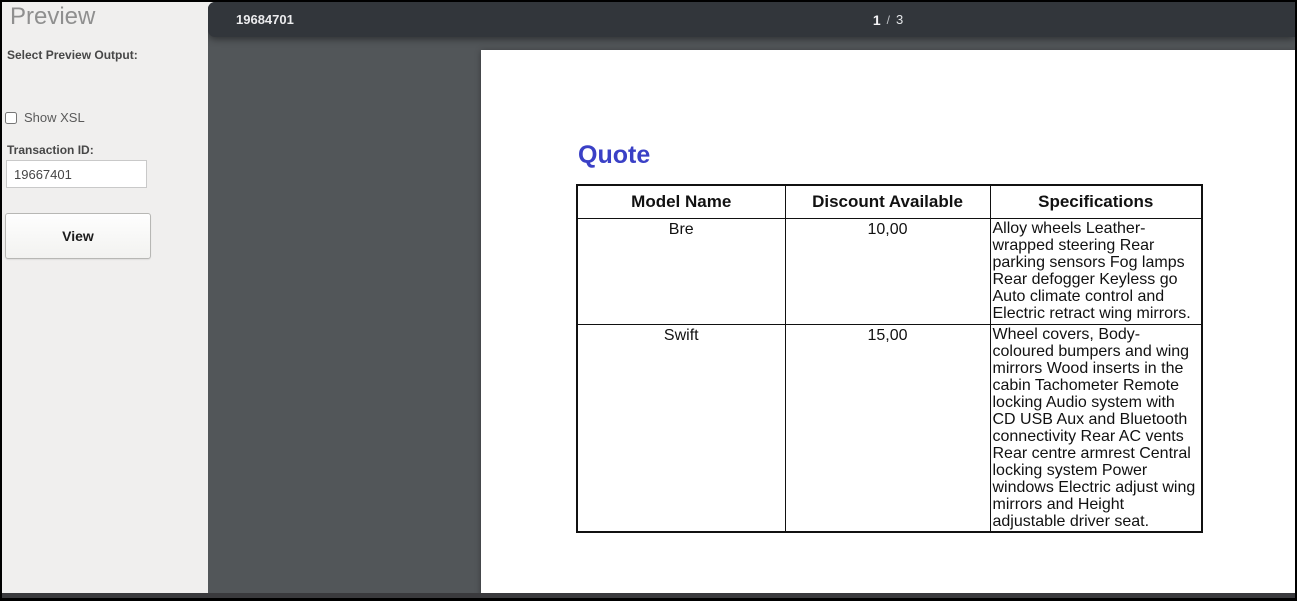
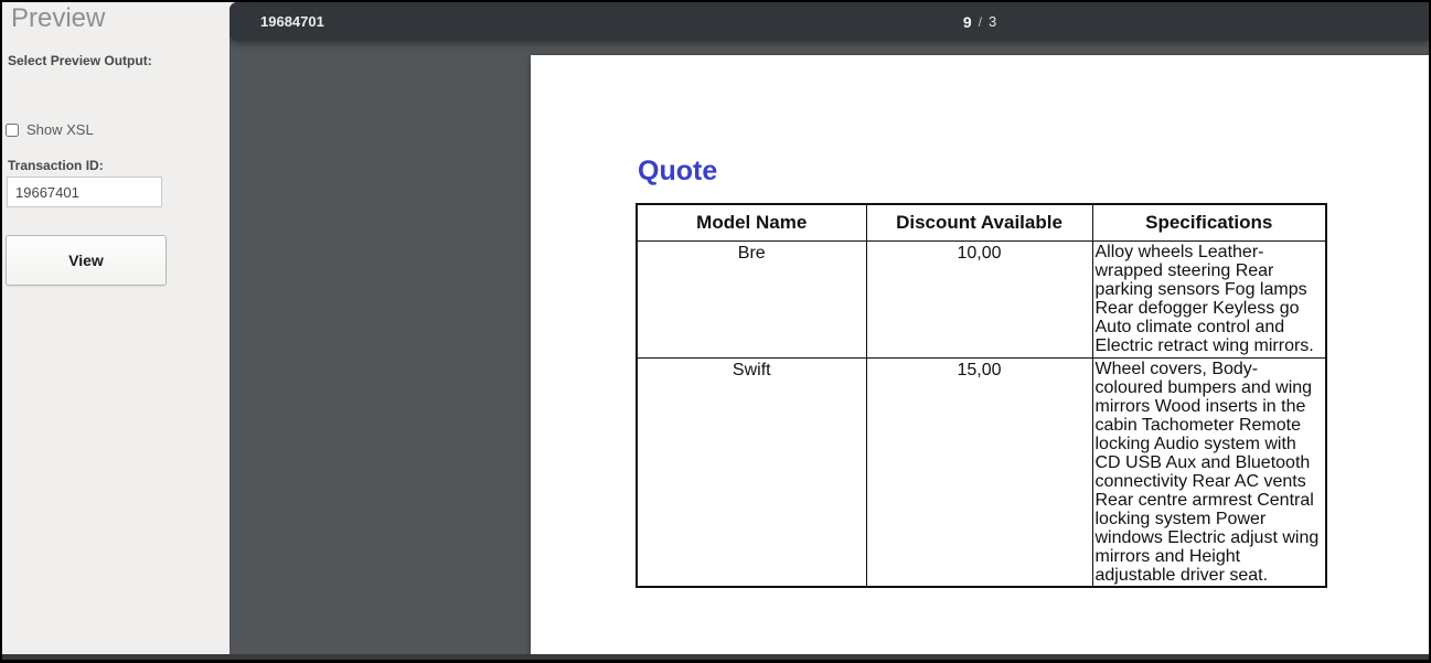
  Preview
  Select Preview Output:
  Show XSL
  Transaction ID:
  19667401
  View
  Quote
  Model Name	Discount Available	Specifications
  Bre	10,00	Alloy wheels Leather-wrapped steering Rear parking sensors Fog lamps Rear defogger Keyless go Auto climate control and Electric retract wing mirrors.
  Swift	15,00	Wheel covers, Body-coloured bumpers and wing mirrors Wood inserts in the cabin Tachometer Remote locking Audio system with CD USB Aux and Bluetooth connectivity Rear AC vents Rear centre armrest Central locking system Power windows Electric adjust wing mirrors and Height adjustable driver seat.
  19684701
- 1
+ 9
  /
  3
